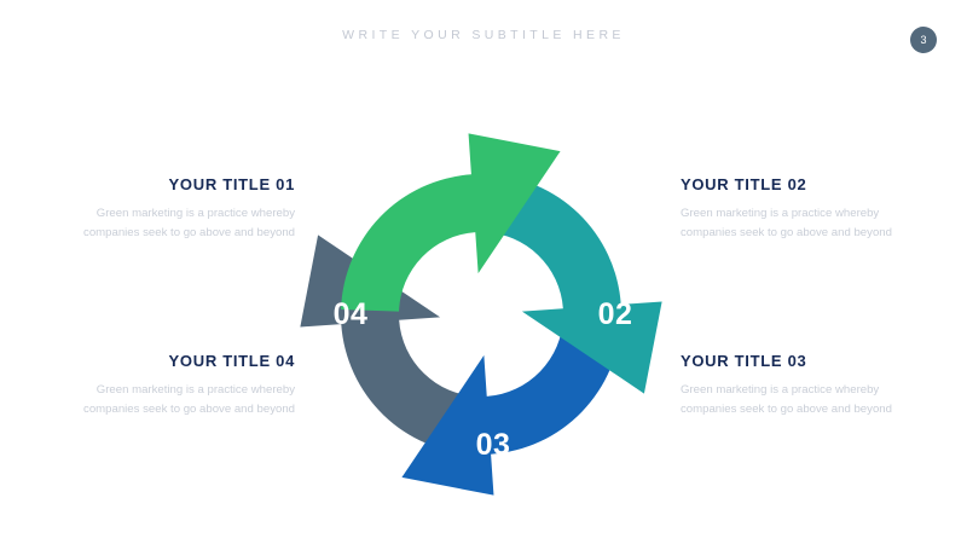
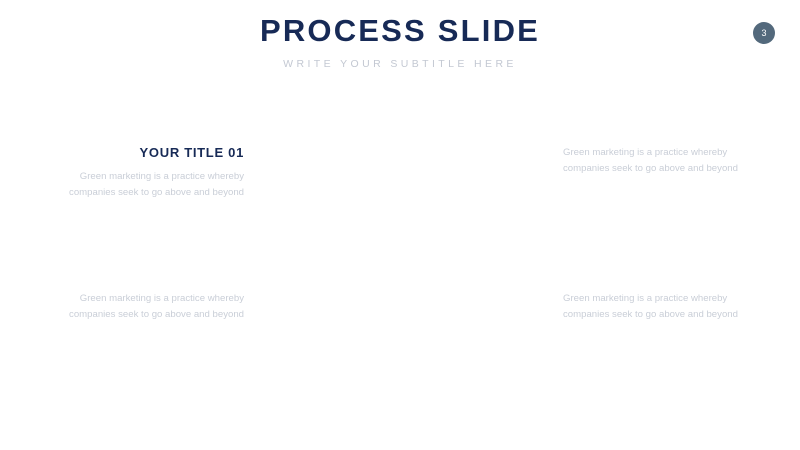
+ PROCESS SLIDE
  WRITE YOUR SUBTITLE HERE
  3
  YOUR TITLE 01
  Green marketing is a practice whereby companies seek to go above and beyond
- YOUR TITLE 02
  Green marketing is a practice whereby companies seek to go above and beyond
- YOUR TITLE 03
  Green marketing is a practice whereby companies seek to go above and beyond
- YOUR TITLE 04
  Green marketing is a practice whereby companies seek to go above and beyond
- 02
- 03
- 04
